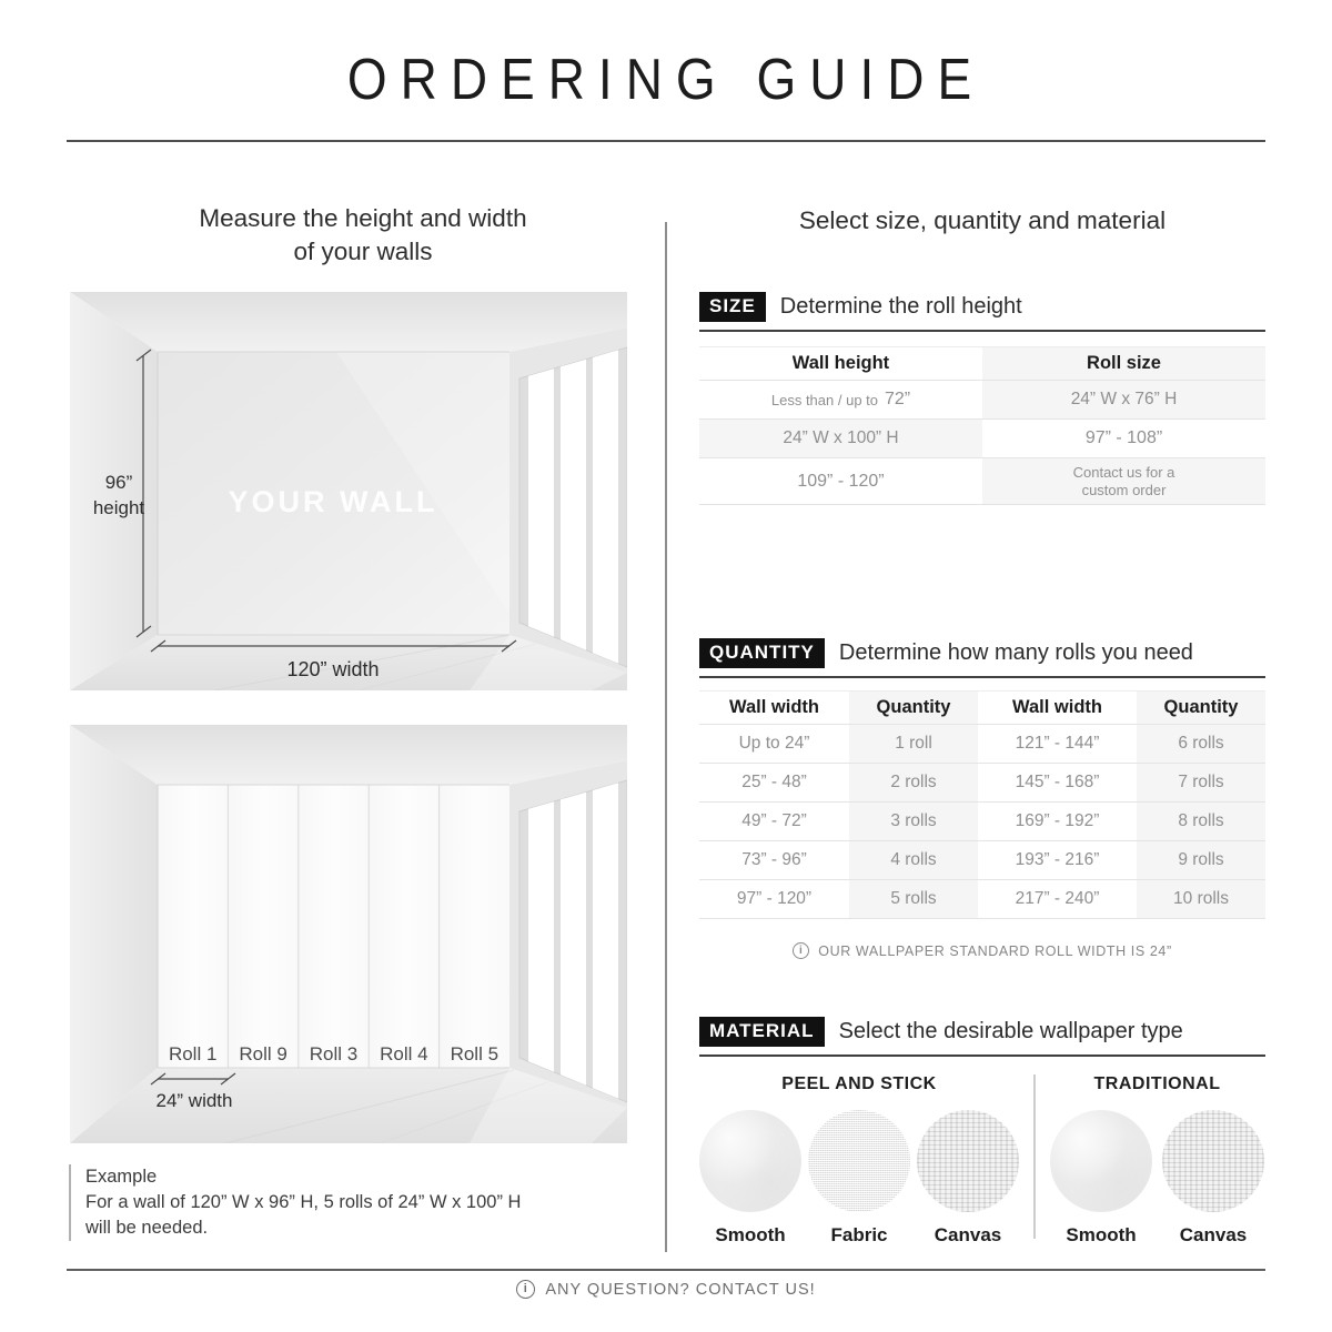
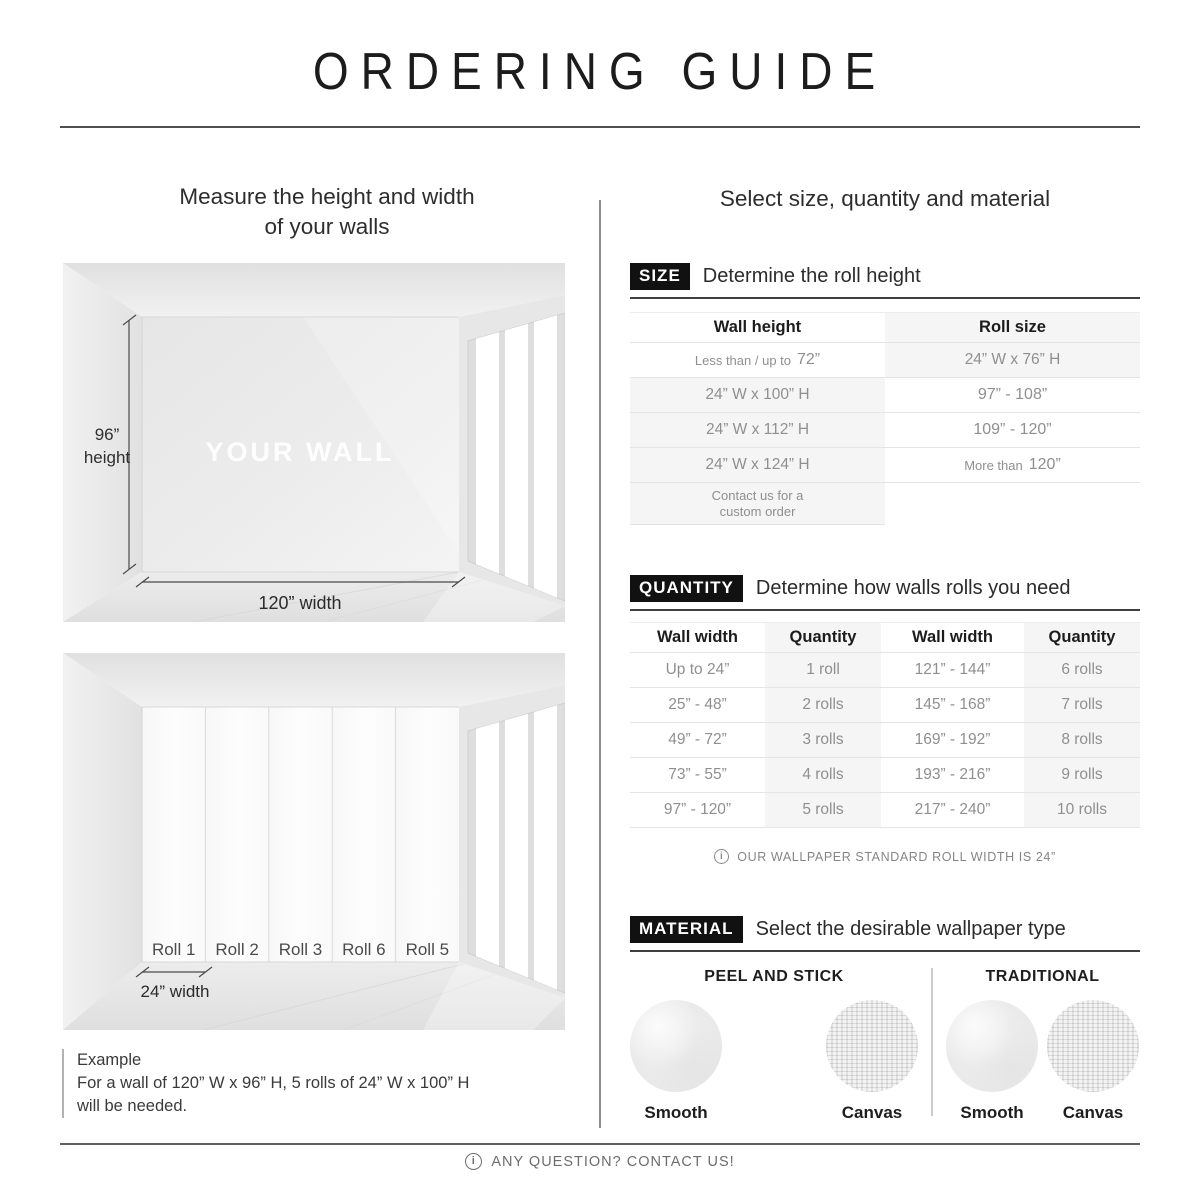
  ORDERING GUIDE
  Measure the height and width
  of your walls
  96”
  height
  120” width
  Roll 1
- Roll 9
+ Roll 2
  Roll 3
- Roll 4
+ Roll 6
  Roll 5
  24” width
  Example
  For a wall of 120” W x 96” H, 5 rolls of 24” W x 100” H
  will be needed.
  Select size, quantity and material
  SIZE
  Determine the roll height
  Wall height
  Roll size
  Less than / up to
  72”
  24” W x 76” H
  24” W x 100” H
  97” - 108”
+ 24” W x 112” H
  109” - 120”
+ 24” W x 124” H
+ More than
+ 120”
  Contact us for a
  custom order
  QUANTITY
- Determine how many rolls you need
+ Determine how walls rolls you need
  Wall width
  Quantity
  Wall width
  Quantity
  Up to 24”
  1 roll
  121” - 144”
  6 rolls
  25” - 48”
  2 rolls
  145” - 168”
  7 rolls
  49” - 72”
  3 rolls
  169” - 192”
  8 rolls
- 73” - 96”
+ 73” - 55”
  4 rolls
  193” - 216”
  9 rolls
  97” - 120”
  5 rolls
  217” - 240”
  10 rolls
  OUR WALLPAPER STANDARD ROLL WIDTH IS 24”
  MATERIAL
  Select the desirable wallpaper type
  PEEL AND STICK
  Smooth
- Fabric
  Canvas
  TRADITIONAL
  Smooth
  Canvas
  ANY QUESTION? CONTACT US!
